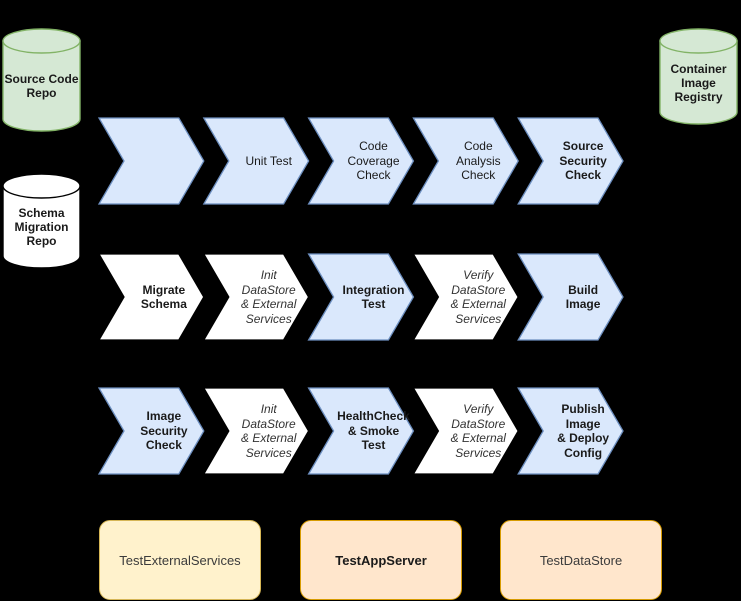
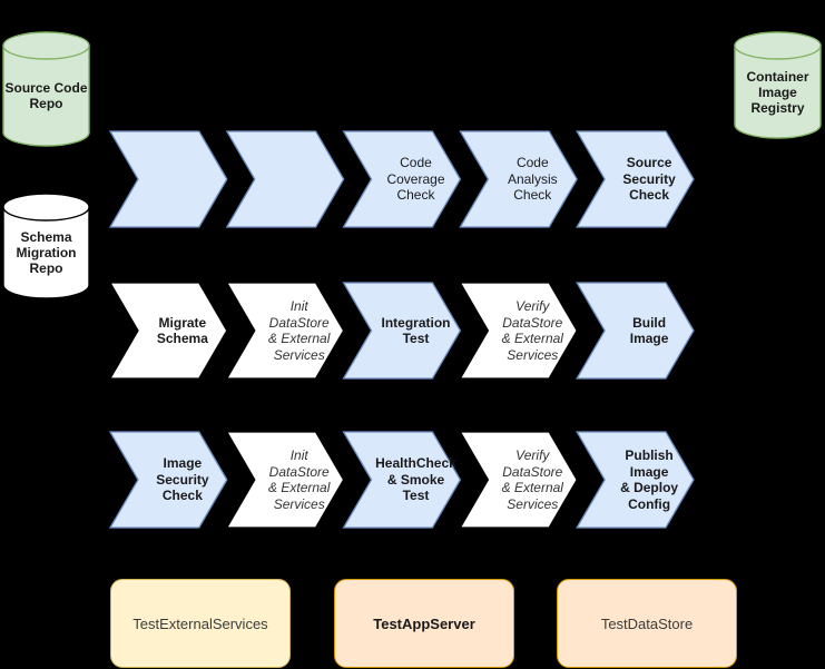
  Source Code
  Repo
  Schema
  Migration
  Repo
  Container
  Image
  Registry
- Unit Test
  Code
  Coverage
  Check
  Code
  Analysis
  Check
  Source
  Security
  Check
  Migrate
  Schema
  Init
  DataStore
  & External
  Services
  Integration
  Test
  Verify
  DataStore
  & External
  Services
  Build
  Image
  Image
  Security
  Check
  Init
  DataStore
  & External
  Services
  HealthCheck
  & Smoke
  Test
  Verify
  DataStore
  & External
  Services
  Publish
  Image
  & Deploy
  Config
  TestExternalServices
  TestAppServer
  TestDataStore
